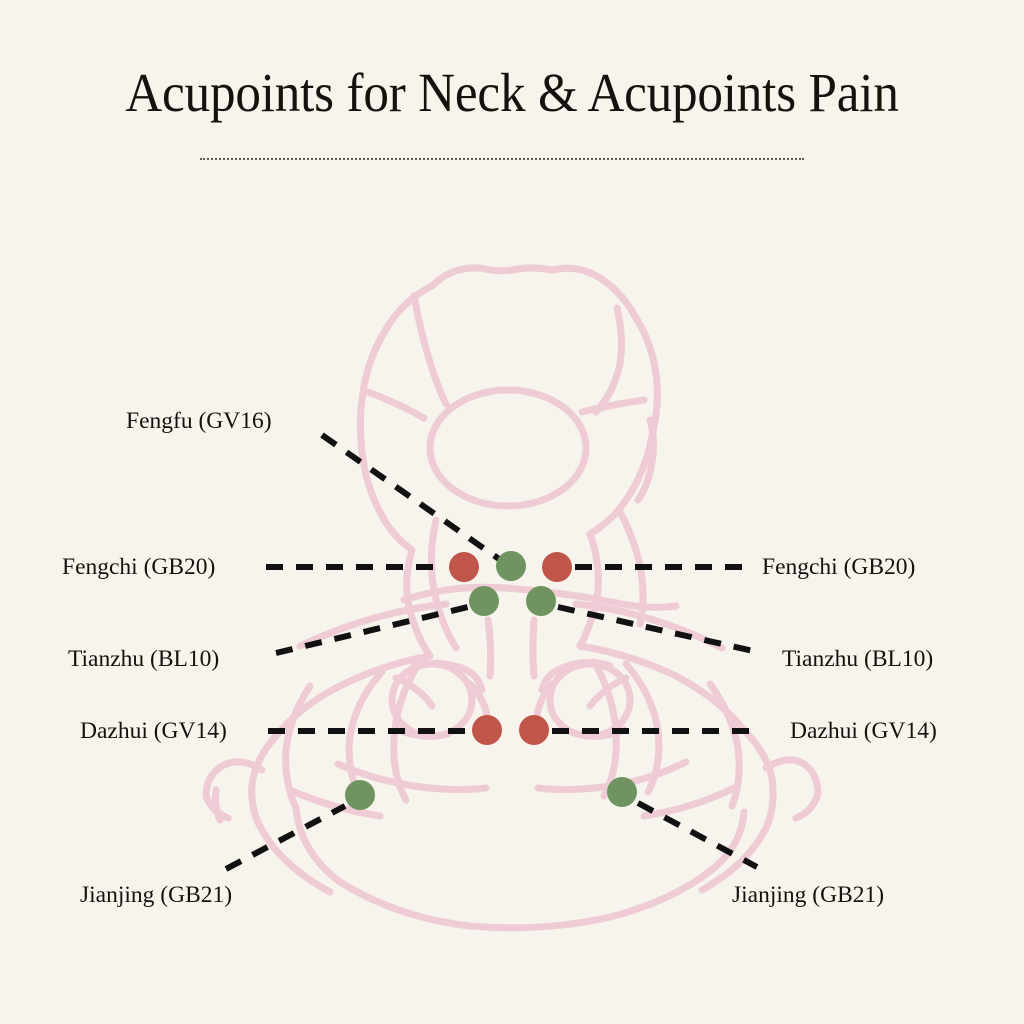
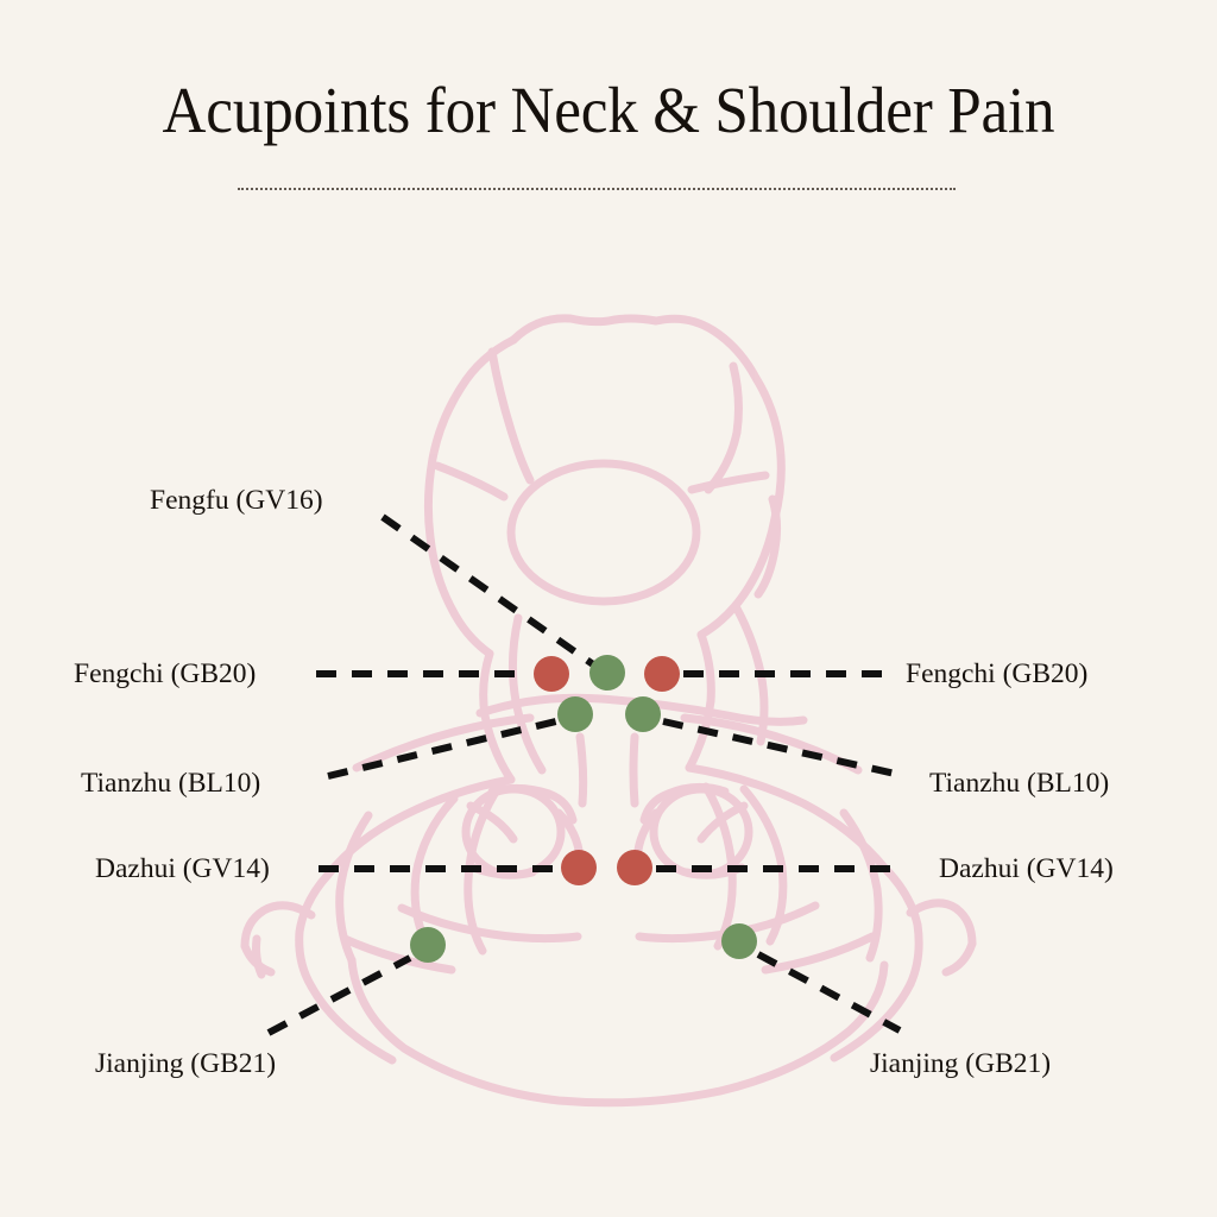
- Acupoints for Neck & Acupoints Pain
+ Acupoints for Neck & Shoulder Pain
  Fengfu (GV16)
  Fengchi (GB20)
  Fengchi (GB20)
  Tianzhu (BL10)
  Tianzhu (BL10)
  Dazhui (GV14)
  Dazhui (GV14)
  Jianjing (GB21)
  Jianjing (GB21)
